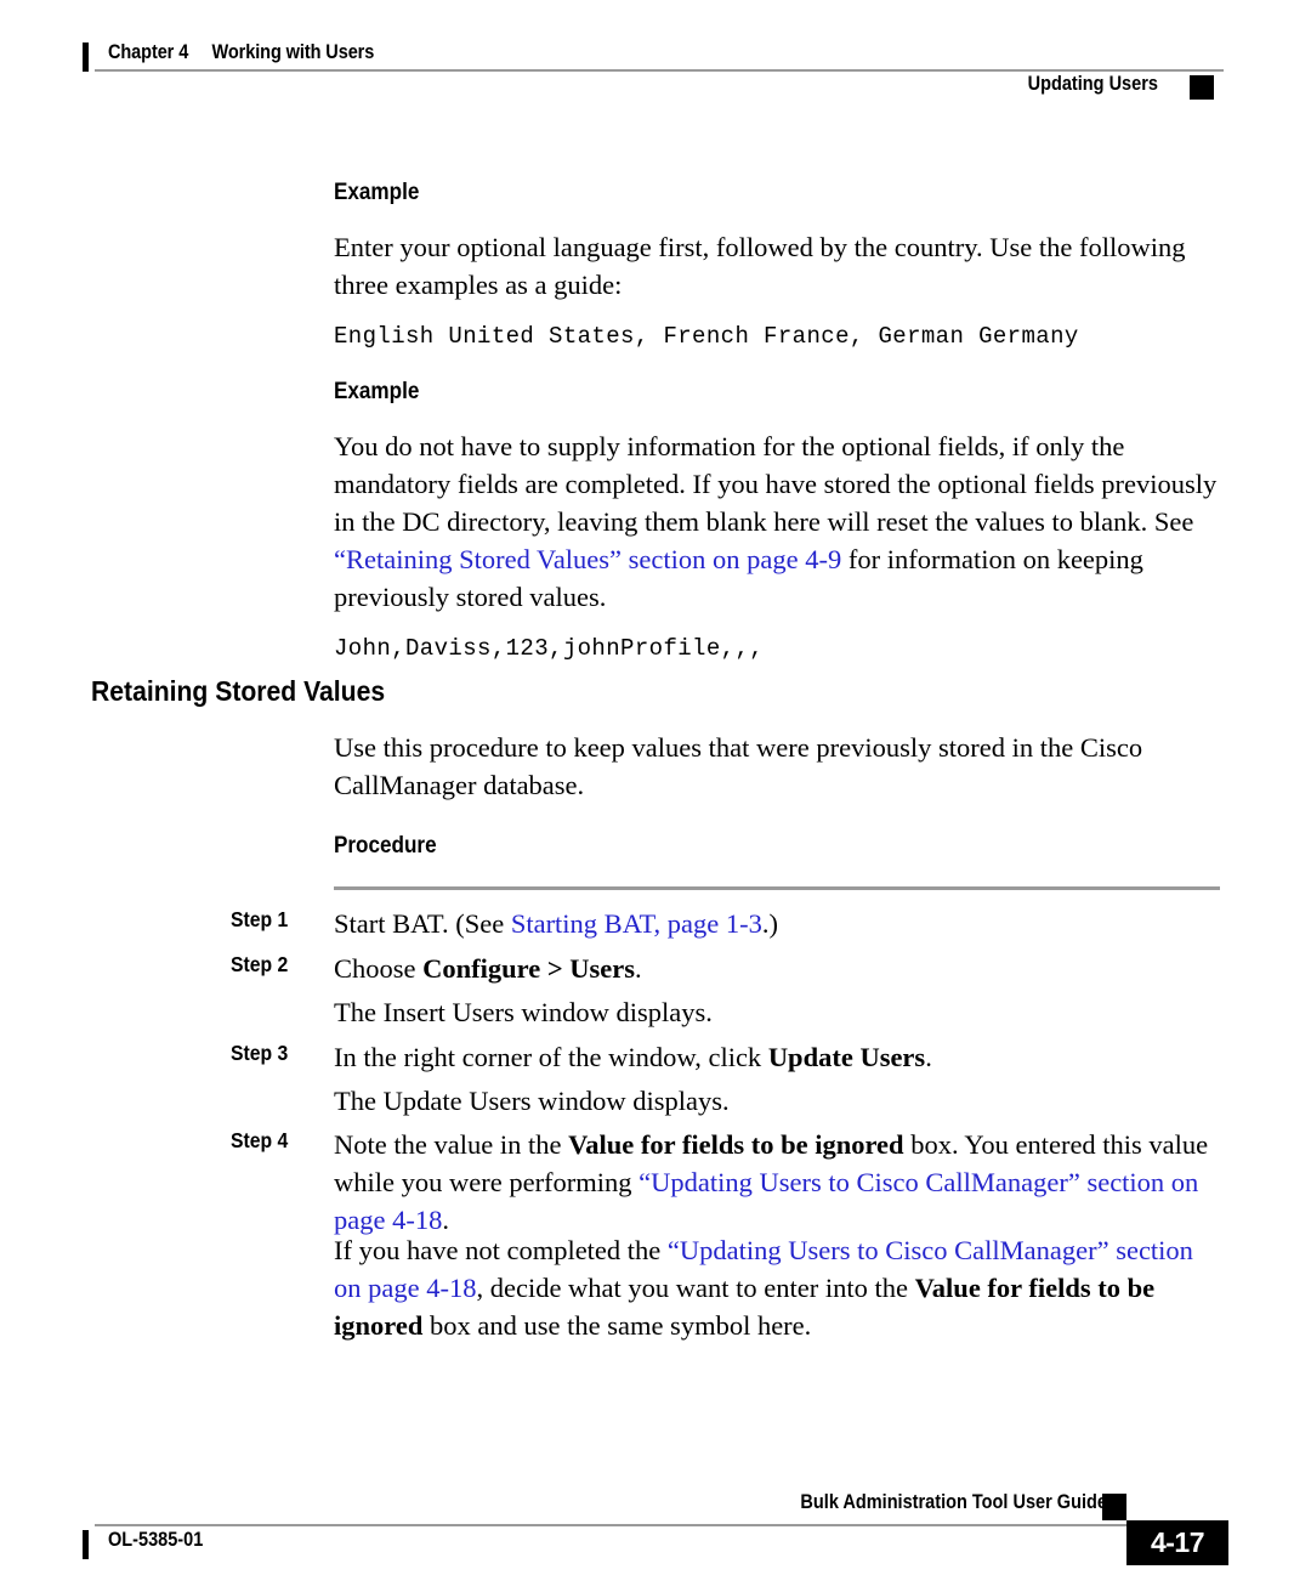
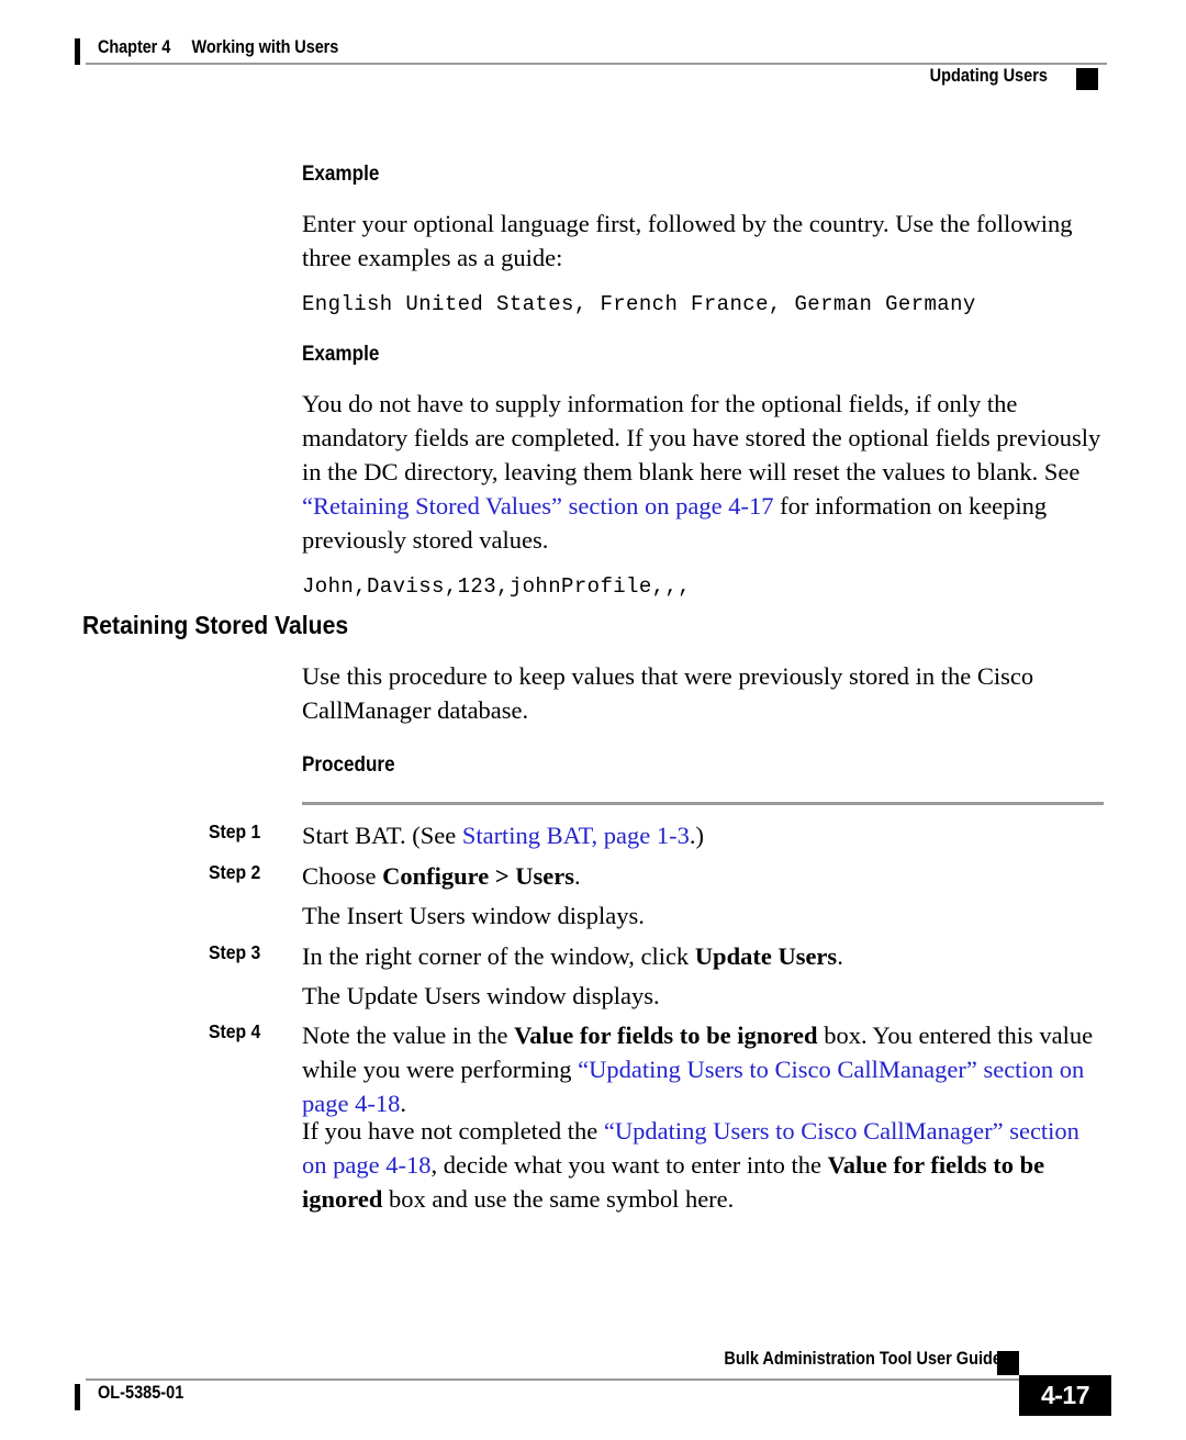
  Chapter 4 Working with Users
  Updating Users
  Example
  Enter your optional language first, followed by the country. Use the following three examples as a guide:
  English United States, French France, German Germany
  Example
- You do not have to supply information for the optional fields, if only the mandatory fields are completed. If you have stored the optional fields previously in the DC directory, leaving them blank here will reset the values to blank. See “Retaining Stored Values” section on page 4-9 for information on keeping previously stored values.
+ You do not have to supply information for the optional fields, if only the mandatory fields are completed. If you have stored the optional fields previously in the DC directory, leaving them blank here will reset the values to blank. See “Retaining Stored Values” section on page 4-17 for information on keeping previously stored values.
  John,Daviss,123,johnProfile,,,
  Retaining Stored Values
  Use this procedure to keep values that were previously stored in the Cisco CallManager database.
  Procedure
  Step 1
  Start BAT. (See Starting BAT, page 1-3.)
  Step 2
  Choose Configure > Users.
  The Insert Users window displays.
  Step 3
  In the right corner of the window, click Update Users.
  The Update Users window displays.
  Step 4
  Note the value in the Value for fields to be ignored box. You entered this value while you were performing “Updating Users to Cisco CallManager” section on page 4-18.
  If you have not completed the “Updating Users to Cisco CallManager” section on page 4-18, decide what you want to enter into the Value for fields to be ignored box and use the same symbol here.
  Bulk Administration Tool User Guid
  OL-5385-01
  4-17
